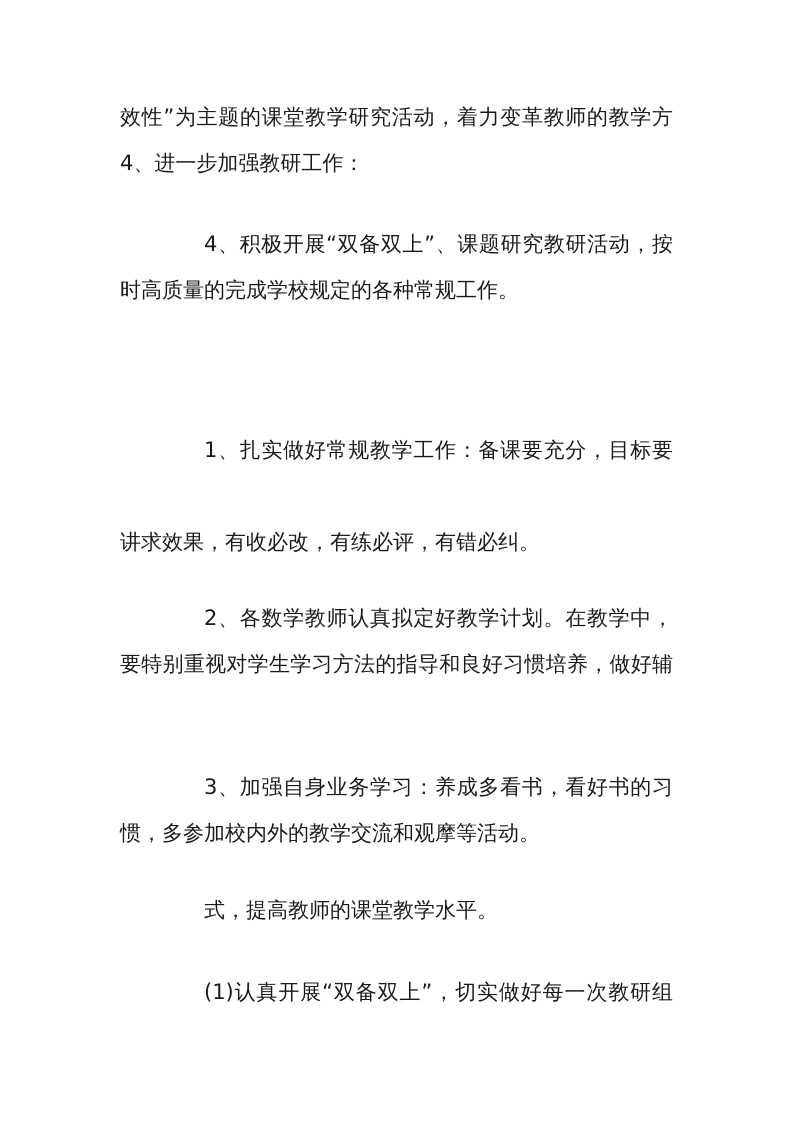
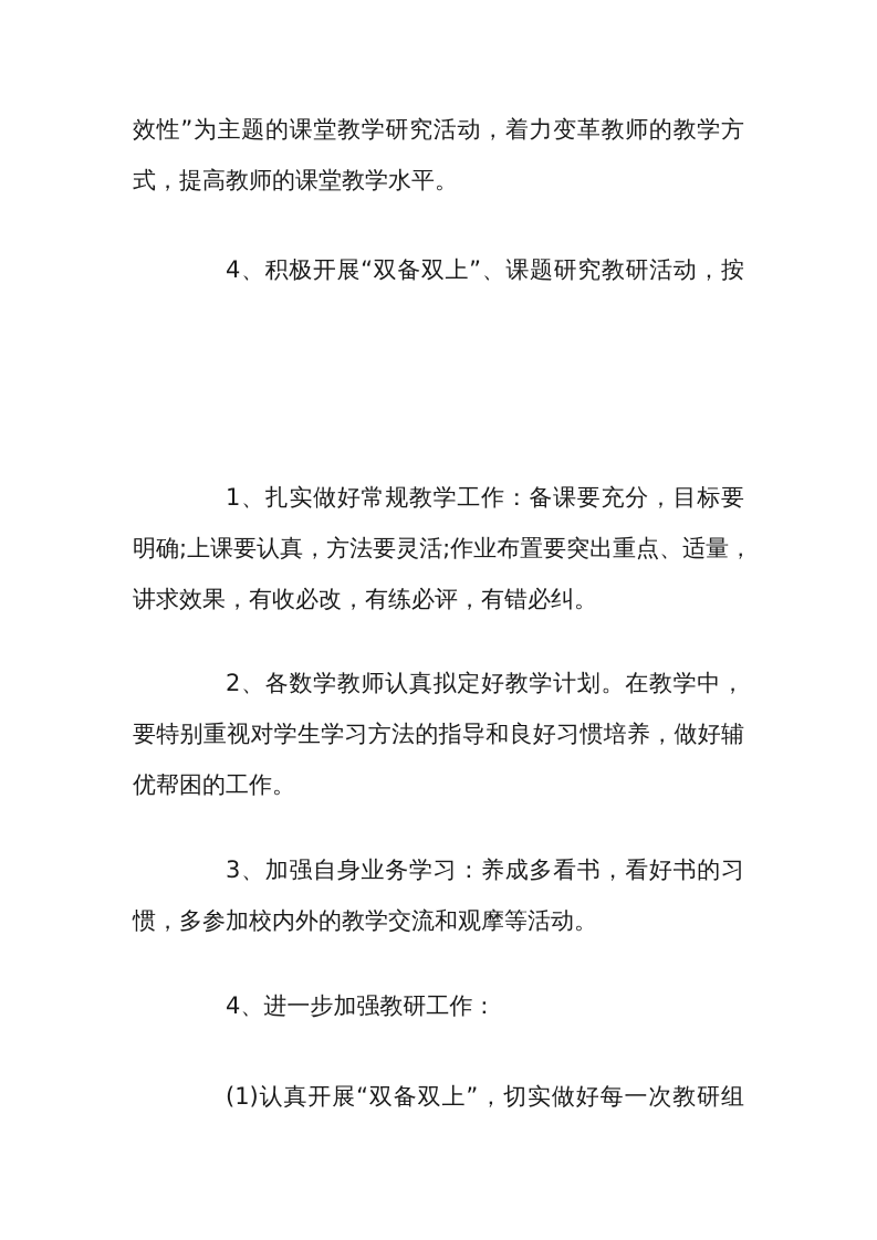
  效性”为主题的课堂教学研究活动，着力变革教师的教学方
- 4、进一步加强教研工作：
+ 式，提高教师的课堂教学水平。
  4、积极开展“双备双上”、课题研究教研活动，按
- 时高质量的完成学校规定的各种常规工作。
  1、扎实做好常规教学工作：备课要充分，目标要
+ 明确;上课要认真，方法要灵活;作业布置要突出重点、适量，
  讲求效果，有收必改，有练必评，有错必纠。
  2、各数学教师认真拟定好教学计划。在教学中，
  要特别重视对学生学习方法的指导和良好习惯培养，做好辅
+ 优帮困的工作。
  3、加强自身业务学习：养成多看书，看好书的习
  惯，多参加校内外的教学交流和观摩等活动。
- 式，提高教师的课堂教学水平。
+ 4、进一步加强教研工作：
  (1)认真开展“双备双上”，切实做好每一次教研组
